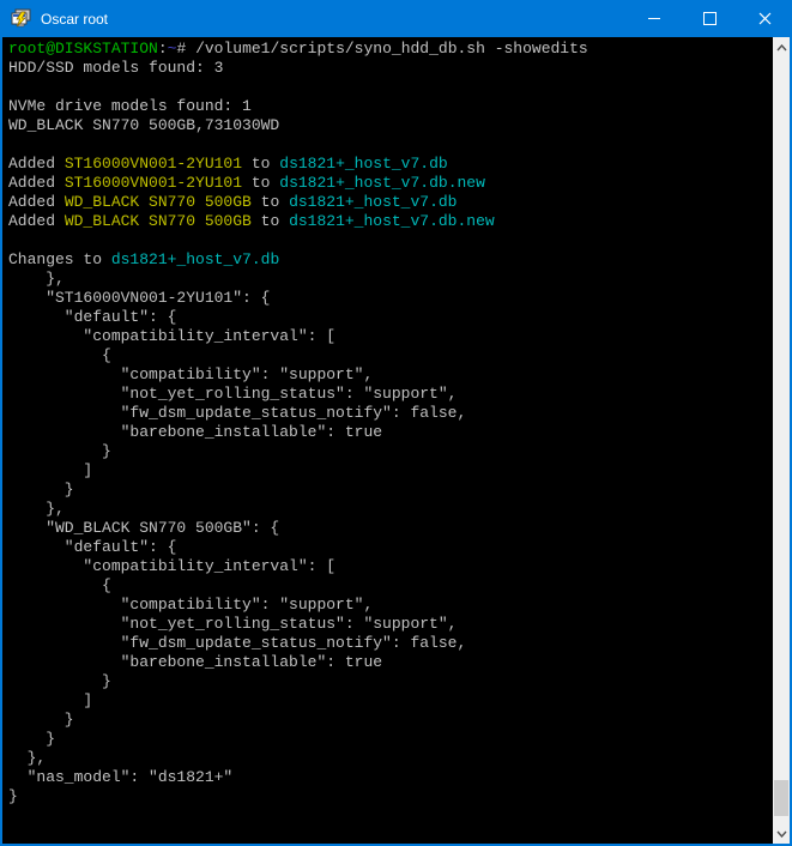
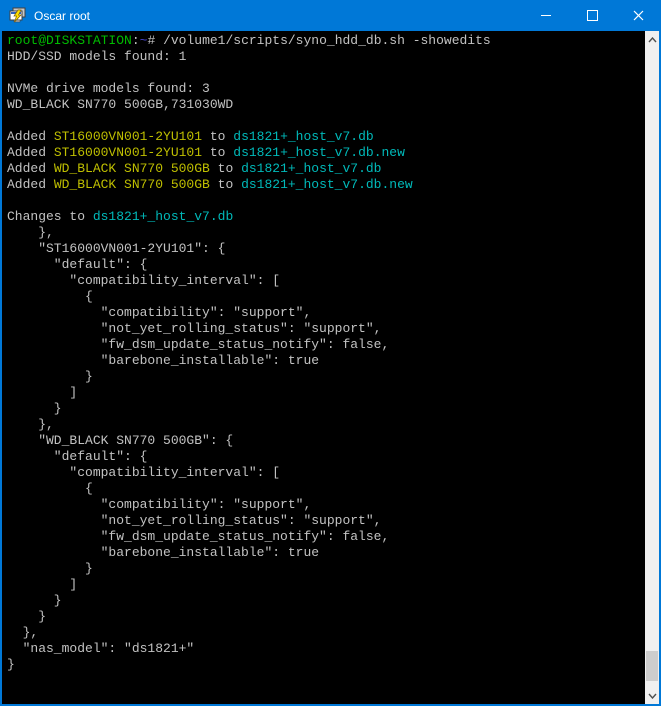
  Oscar root
  root@DISKSTATION:~# /volume1/scripts/syno_hdd_db.sh -showedits
- HDD/SSD models found: 3
+ HDD/SSD models found: 1
- NVMe drive models found: 1
+ NVMe drive models found: 3
  WD_BLACK SN770 500GB,731030WD
  Added ST16000VN001-2YU101 to ds1821+_host_v7.db
  Added ST16000VN001-2YU101 to ds1821+_host_v7.db.new
  Added WD_BLACK SN770 500GB to ds1821+_host_v7.db
  Added WD_BLACK SN770 500GB to ds1821+_host_v7.db.new
  Changes to ds1821+_host_v7.db
  },
  "ST16000VN001-2YU101": {
  "default": {
  "compatibility_interval": [
  {
  "compatibility": "support",
  "not_yet_rolling_status": "support",
  "fw_dsm_update_status_notify": false,
  "barebone_installable": true
  }
  ]
  }
  },
  "WD_BLACK SN770 500GB": {
  "default": {
  "compatibility_interval": [
  {
  "compatibility": "support",
  "not_yet_rolling_status": "support",
  "fw_dsm_update_status_notify": false,
  "barebone_installable": true
  }
  ]
  }
  }
  },
  "nas_model": "ds1821+"
  }
